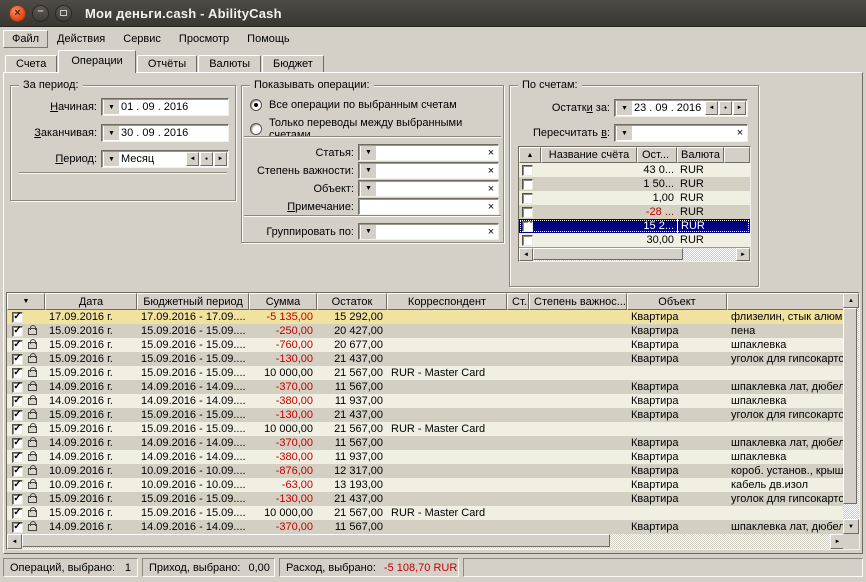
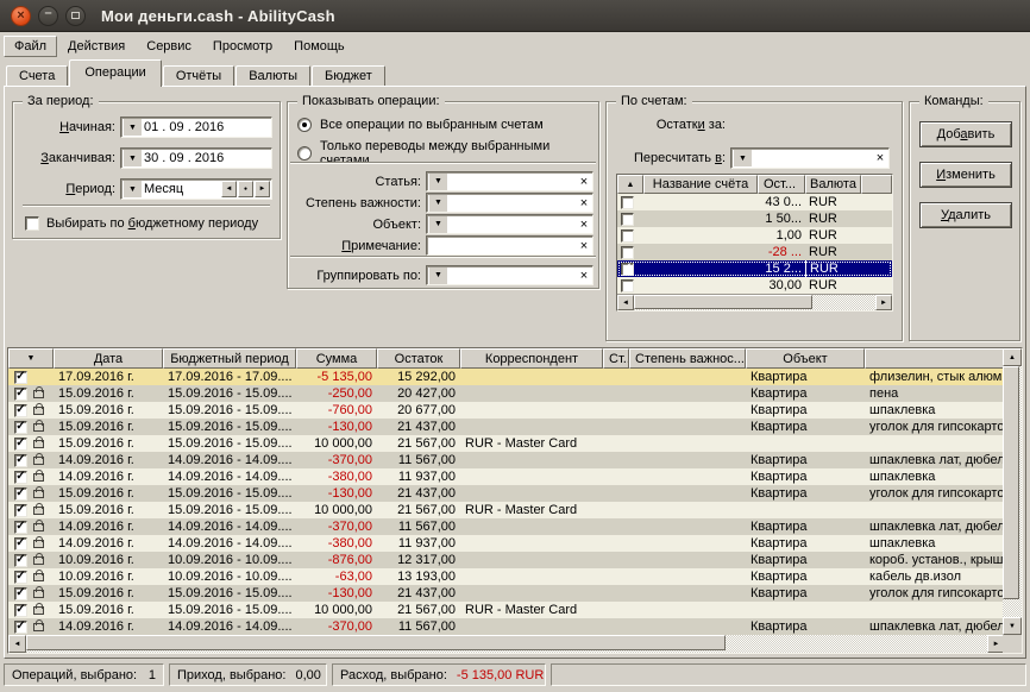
  ×
  –
  Мои деньги.cash - AbilityCash
  Файл
  Действия
  Сервис
  Просмотр
  Помощь
  Счета Операции Отчёты Валюты Бюджет
  За период:
  Начиная:
  01 . 09 . 2016
  Заканчивая:
  30 . 09 . 2016
  Период:
  Месяц
+ Выбирать по бюджетному периоду
  Показывать операции:
  Все операции по выбранным счетам
  Только переводы между выбранными счетами
  Статья:
  ×
  Степень важности:
  ×
  Объект:
  ×
  Примечание:
  ×
  Группировать по:
  ×
  По счетам:
  Остатки за:
- 23 . 09 . 2016
  Пересчитать в:
  ×
  Название счёта
  Ост...
  Валюта
  43 0...
  RUR
  1 50...
  RUR
  1,00
  RUR
  -28 ...
  RUR
  ✓
  15 2...
  RUR
  30,00
  RUR
+ Команды:
+ Добавить
+ Изменить
+ Удалить
  Дата
  Бюджетный период
  Сумма
  Остаток
  Корреспондент
  Степень важнос...
  Объект
  ✓
  17.09.2016 г.
  17.09.2016 - 17.09....
  -5 135,00
  15 292,00
  Квартира
  флизелин, стык алюм
  ✓
  15.09.2016 г.
  15.09.2016 - 15.09....
  -250,00
  20 427,00
  Квартира
  пена
  ✓
  15.09.2016 г.
  15.09.2016 - 15.09....
  -760,00
  20 677,00
  Квартира
  шпаклевка
  ✓
  15.09.2016 г.
  15.09.2016 - 15.09....
  -130,00
  21 437,00
  Квартира
  уголок для гипсокарто
  ✓
  15.09.2016 г.
  15.09.2016 - 15.09....
  10 000,00
  21 567,00
  RUR - Master Card
  ✓
  14.09.2016 г.
  14.09.2016 - 14.09....
  -370,00
  11 567,00
  Квартира
  шпаклевка лат, дюбел
  ✓
  14.09.2016 г.
  14.09.2016 - 14.09....
  -380,00
  11 937,00
  Квартира
  шпаклевка
  ✓
  15.09.2016 г.
  15.09.2016 - 15.09....
  -130,00
  21 437,00
  Квартира
  уголок для гипсокарто
  ✓
  15.09.2016 г.
  15.09.2016 - 15.09....
  10 000,00
  21 567,00
  RUR - Master Card
  ✓
  14.09.2016 г.
  14.09.2016 - 14.09....
  -370,00
  11 567,00
  Квартира
  шпаклевка лат, дюбел
  ✓
  14.09.2016 г.
  14.09.2016 - 14.09....
  -380,00
  11 937,00
  Квартира
  шпаклевка
  ✓
  10.09.2016 г.
  10.09.2016 - 10.09....
  -876,00
  12 317,00
  Квартира
  короб. установ., крыш
  ✓
  10.09.2016 г.
  10.09.2016 - 10.09....
  -63,00
  13 193,00
  Квартира
  кабель дв.изол
  ✓
  15.09.2016 г.
  15.09.2016 - 15.09....
  -130,00
  21 437,00
  Квартира
  уголок для гипсокарто
  ✓
  15.09.2016 г.
  15.09.2016 - 15.09....
  10 000,00
  21 567,00
  RUR - Master Card
  ✓
  14.09.2016 г.
  14.09.2016 - 14.09....
  -370,00
  11 567,00
  Квартира
  шпаклевка лат, дюбел
  Операций, выбрано:
  1
  Приход, выбрано:
  0,00
  Расход, выбрано:
- -5 108,70 RUR
+ -5 135,00 RUR
